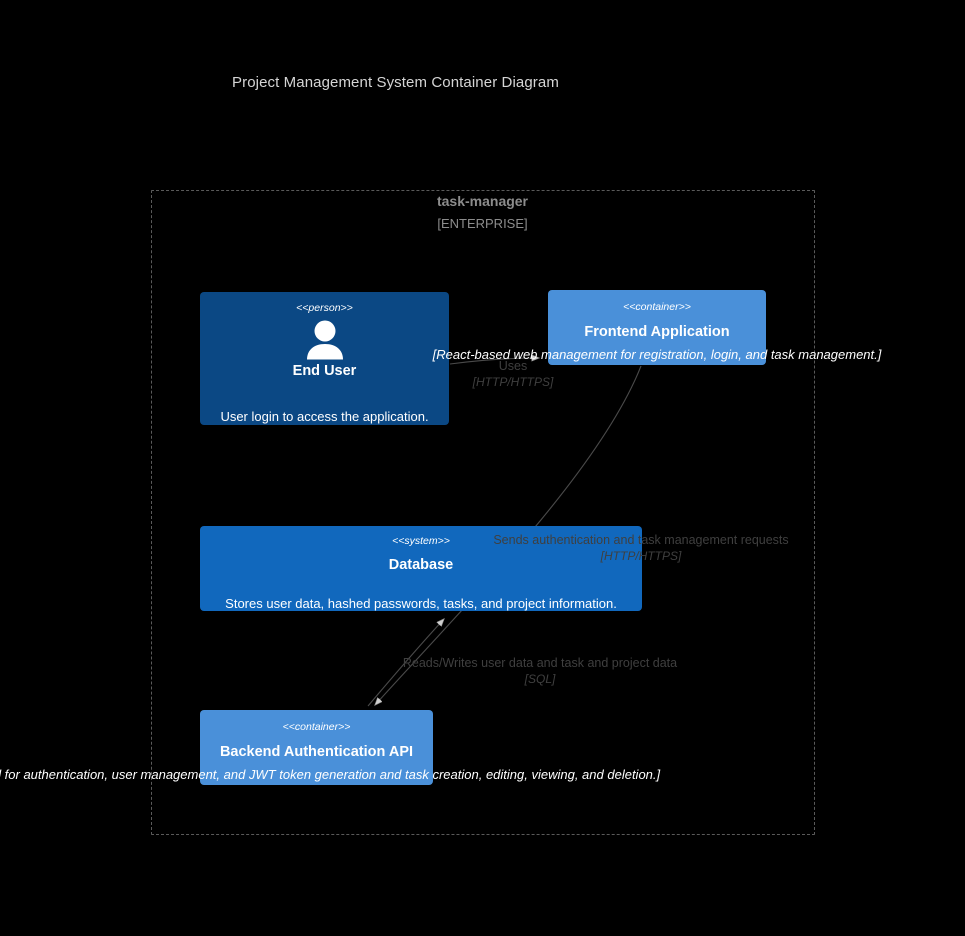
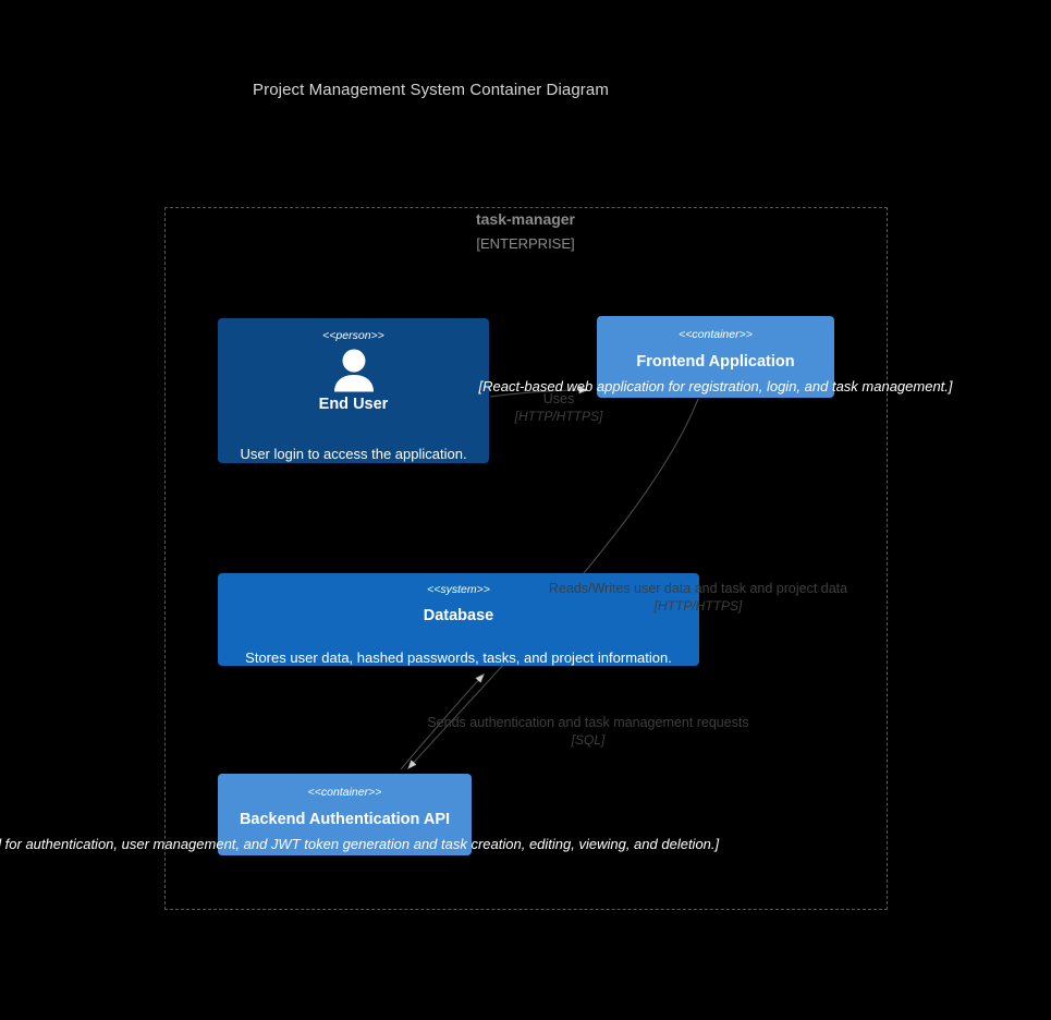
  Project Management System Container Diagram
  task-manager
  [ENTERPRISE]
  <<person>>
  End User
  User login to access the application.
  <<container>>
  Frontend Application
- [React-based web management for registration, login, and task management.]
+ [React-based web application for registration, login, and task management.]
  <<system>>
  Database
  Stores user data, hashed passwords, tasks, and project information.
  <<container>>
  Backend Authentication API
  for authentication, user management, and JWT token generation and task creation, editing, viewing, and deletion.]
  Uses
  [HTTP/HTTPS]
- Sends authentication and task management requests
+ Reads/Writes user data and task and project data
  [HTTP/HTTPS]
- Reads/Writes user data and task and project data
+ Sends authentication and task management requests
  [SQL]
